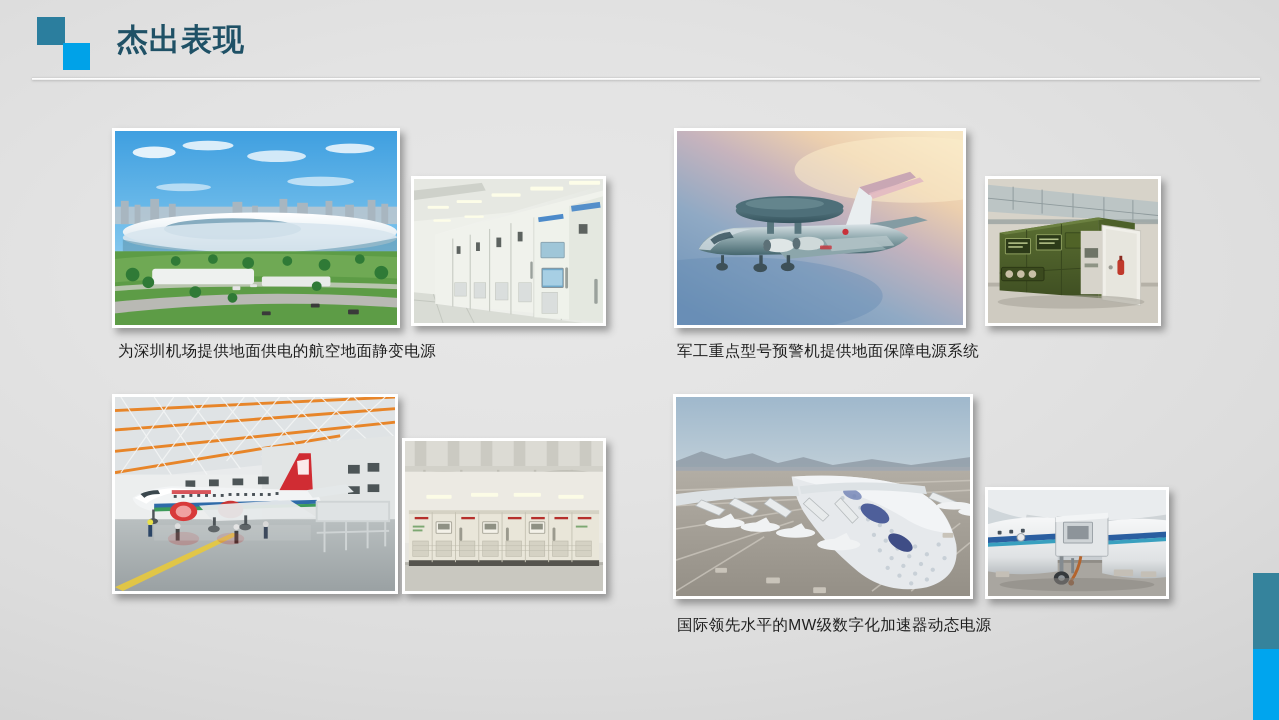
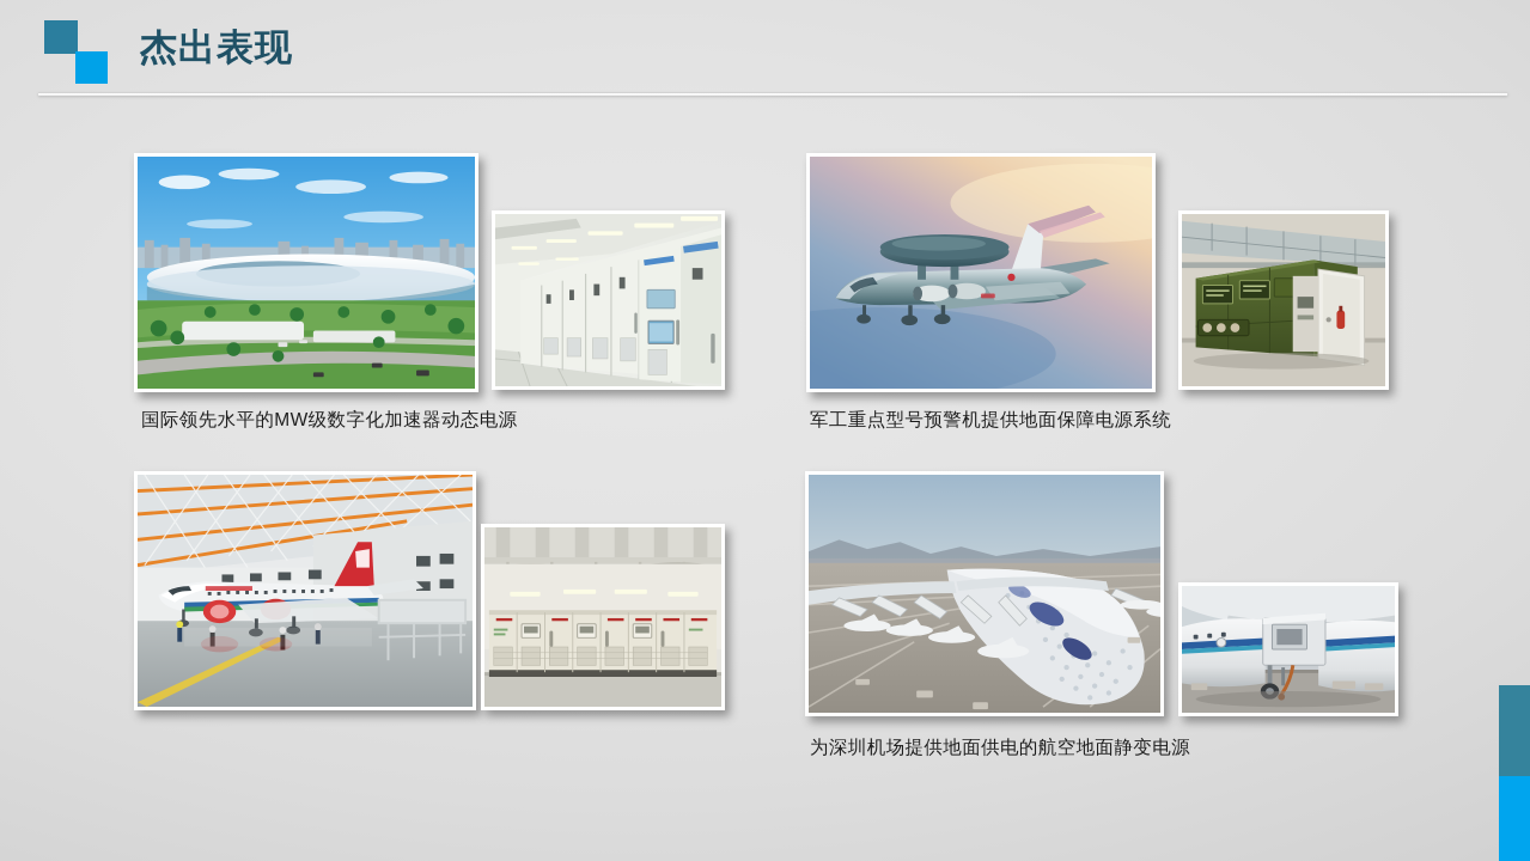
  杰出表现
- 为深圳机场提供地面供电的航空地面静变电源
+ 国际领先水平的MW级数字化加速器动态电源
  军工重点型号预警机提供地面保障电源系统
- 国际领先水平的MW级数字化加速器动态电源
+ 为深圳机场提供地面供电的航空地面静变电源
